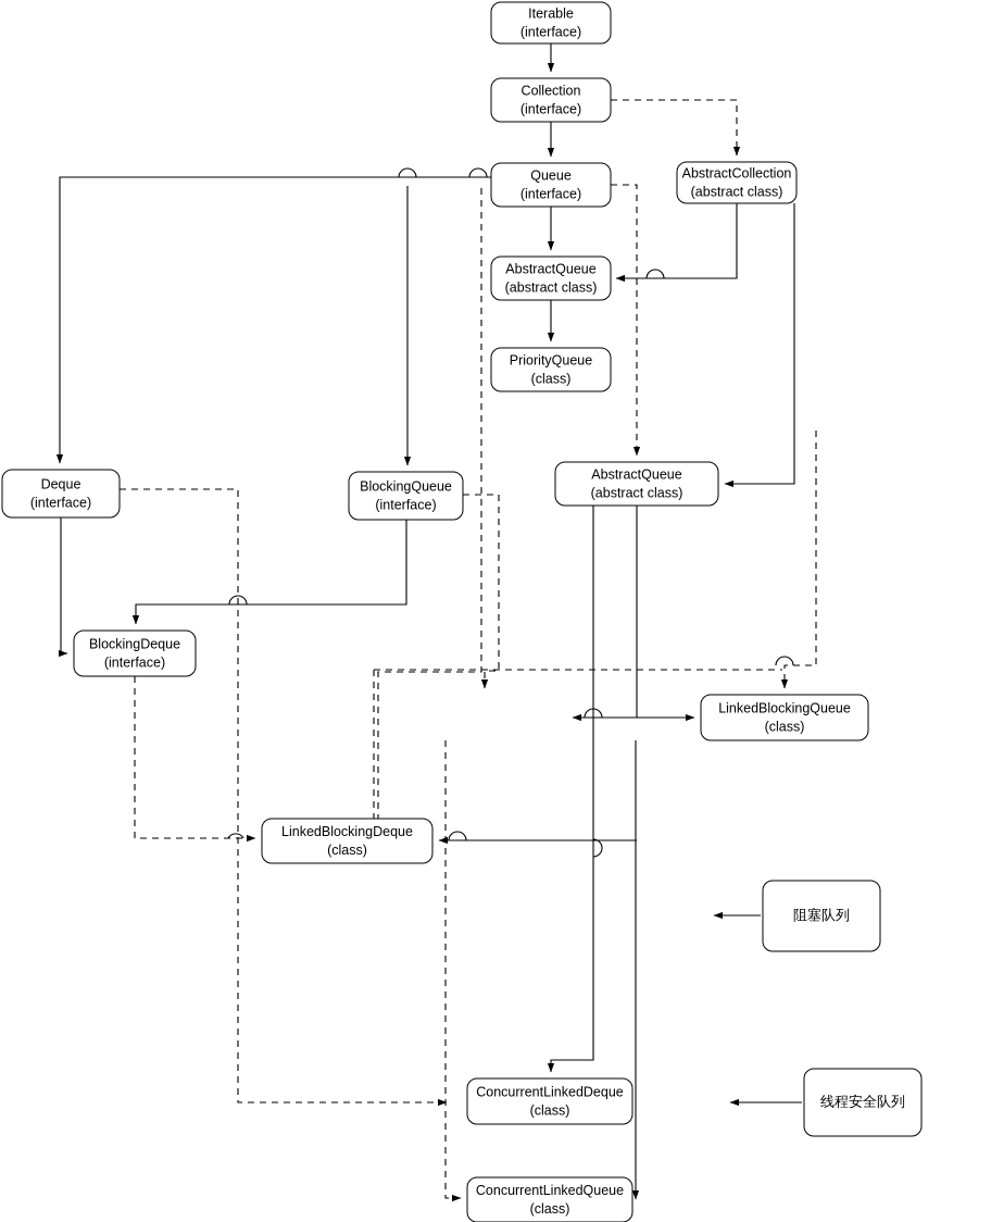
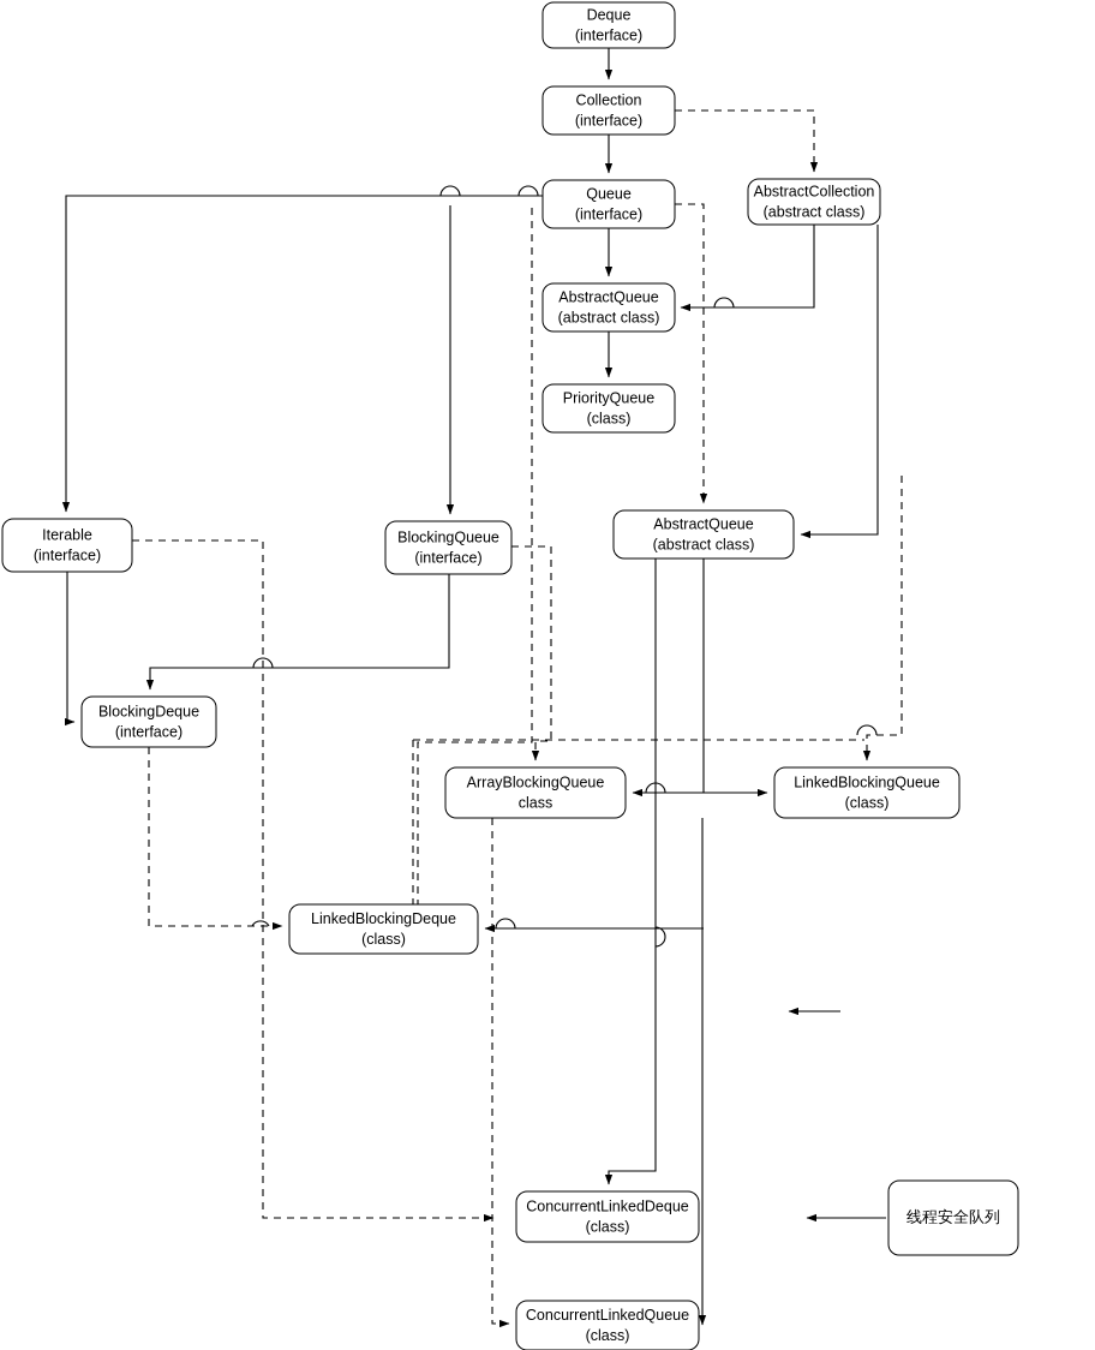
- Iterable
+ Deque
  (interface)
  Collection
  (interface)
  Queue
  (interface)
  AbstractCollection
  (abstract class)
  AbstractQueue
  (abstract class)
  PriorityQueue
  (class)
- Deque
+ Iterable
  (interface)
  BlockingQueue
  (interface)
  AbstractQueue
  (abstract class)
  BlockingDeque
  (interface)
+ ArrayBlockingQueue
+ class
  LinkedBlockingQueue
  (class)
  LinkedBlockingDeque
  (class)
- 阻塞队列
  ConcurrentLinkedDeque
  (class)
  线程安全队列
  ConcurrentLinkedQueue
  (class)
